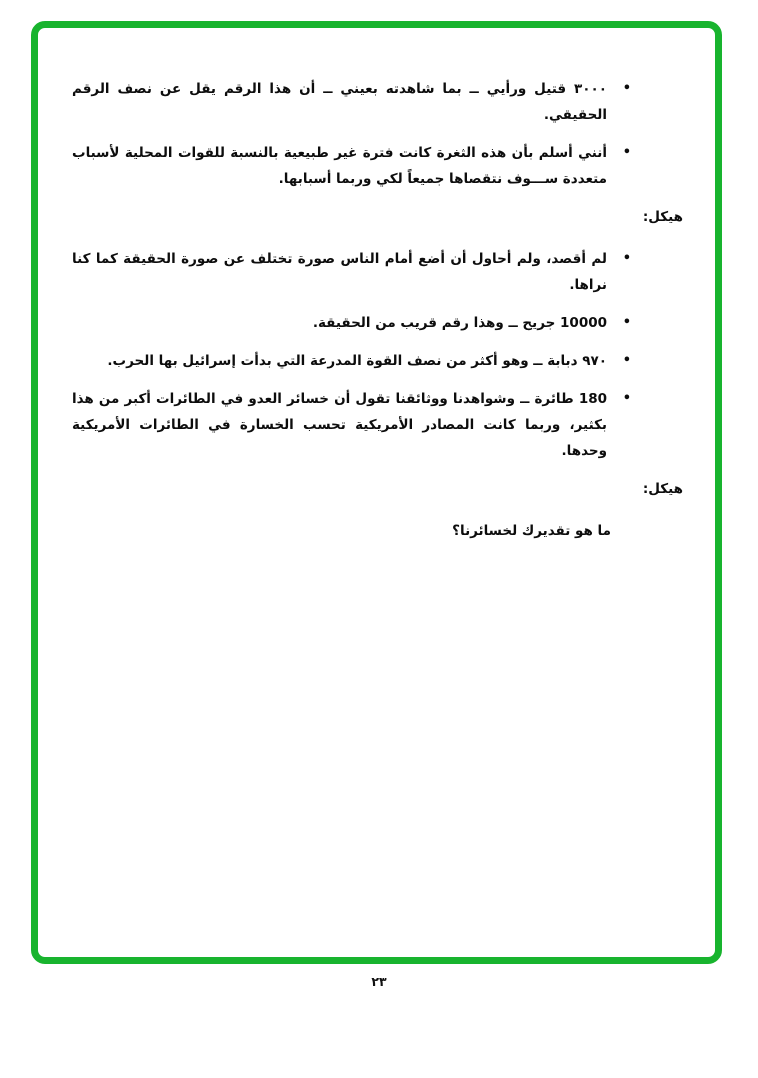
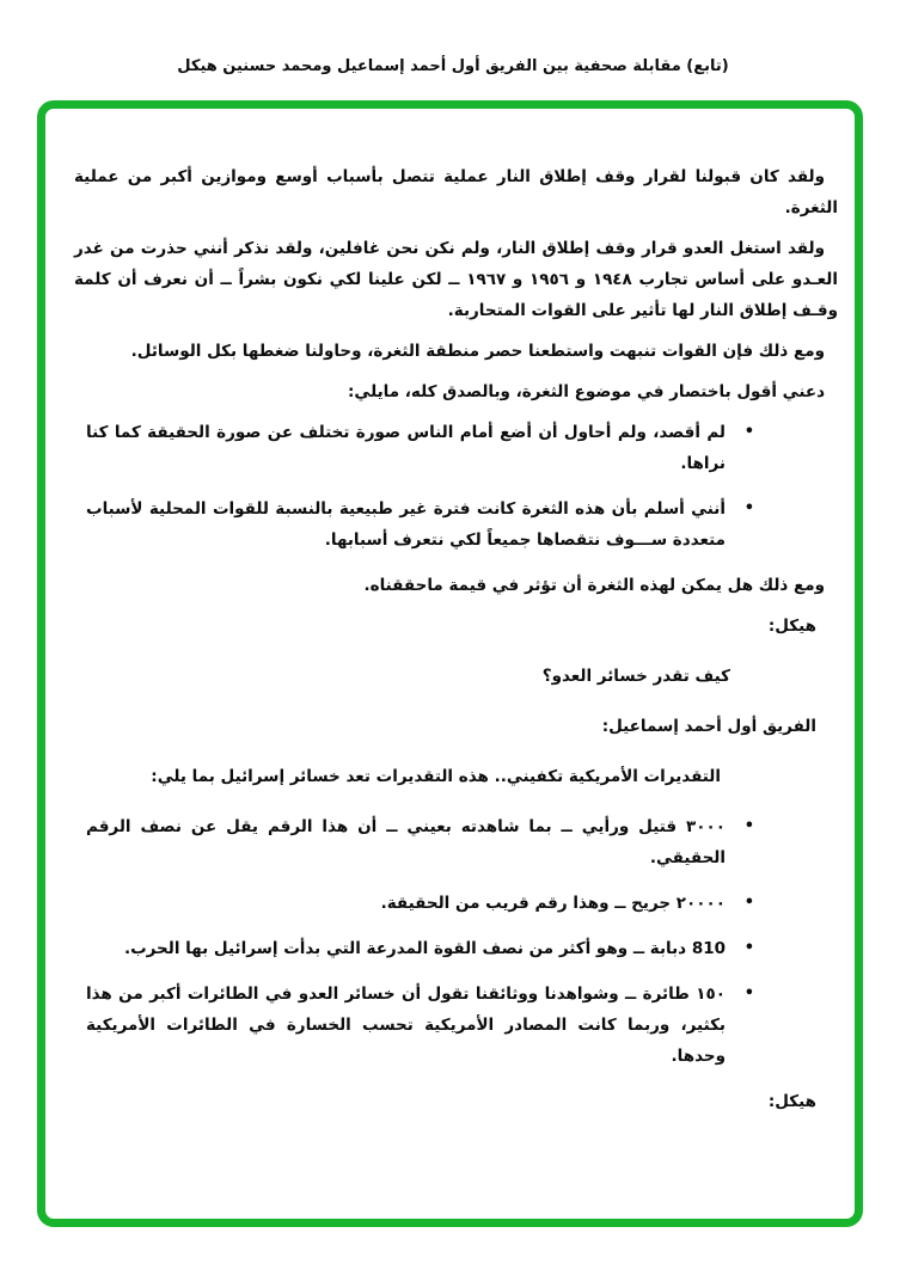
+ (تابع) مقابلة صحفية بين الفريق أول أحمد إسماعيل ومحمد حسنين هيكل
+ ولقد كان قبولنا لقرار وقف إطلاق النار عملية تتصل بأسباب أوسع وموازين أكبر من عملية الثغرة.
+ ولقد استغل العدو قرار وقف إطلاق النار، ولم نكن نحن غافلين، ولقد نذكر أنني حذرت من غدر العـدو على أساس تجارب ١٩٤٨ و ١٩٥٦ و ١٩٦٧ ــ لكن علينا لكي نكون بشراً ــ أن نعرف أن كلمة وقـف إطلاق النار لها تأثير على القوات المتحاربة.
+ ومع ذلك فإن القوات تنبهت واستطعنا حصر منطقة الثغرة، وحاولنا ضغطها بكل الوسائل.
+ دعني أقول باختصار في موضوع الثغرة، وبالصدق كله، مايلي:
  •
- ٣٠٠٠ قتيل ورأيي ــ بما شاهدته بعيني ــ أن هذا الرقم يقل عن نصف الرقم الحقيقي.
+ لم أقصد، ولم أحاول أن أضع أمام الناس صورة تختلف عن صورة الحقيقة كما كنا نراها.
  •
- أنني أسلم بأن هذه الثغرة كانت فترة غير طبيعية بالنسبة للقوات المحلية لأسباب متعددة ســـوف نتقصاها جميعاً لكي وربما أسبابها.
+ أنني أسلم بأن هذه الثغرة كانت فترة غير طبيعية بالنسبة للقوات المحلية لأسباب متعددة ســـوف نتقصاها جميعاً لكي نتعرف أسبابها.
+ ومع ذلك هل يمكن لهذه الثغرة أن تؤثر في قيمة ماحققناه.
  هيكل:
+ كيف تقدر خسائر العدو؟
+ الفريق أول أحمد إسماعيل:
+ التقديرات الأمريكية تكفيني.. هذه التقديرات تعد خسائر إسرائيل بما يلي:
  •
- لم أقصد، ولم أحاول أن أضع أمام الناس صورة تختلف عن صورة الحقيقة كما كنا نراها.
+ ٣٠٠٠ قتيل ورأيي ــ بما شاهدته بعيني ــ أن هذا الرقم يقل عن نصف الرقم الحقيقي.
  •
- 10000 جريح ــ وهذا رقم قريب من الحقيقة.
+ ٢٠٠٠٠ جريح ــ وهذا رقم قريب من الحقيقة.
  •
- ٩٧٠ دبابة ــ وهو أكثر من نصف القوة المدرعة التي بدأت إسرائيل بها الحرب.
+ 810 دبابة ــ وهو أكثر من نصف القوة المدرعة التي بدأت إسرائيل بها الحرب.
  •
- 180 طائرة ــ وشواهدنا ووثائقنا تقول أن خسائر العدو في الطائرات أكبر من هذا بكثير، وربما كانت المصادر الأمريكية تحسب الخسارة في الطائرات الأمريكية وحدها.
+ ١٥٠ طائرة ــ وشواهدنا ووثائقنا تقول أن خسائر العدو في الطائرات أكبر من هذا بكثير، وربما كانت المصادر الأمريكية تحسب الخسارة في الطائرات الأمريكية وحدها.
  هيكل:
- ما هو تقديرك لخسائرنا؟
- ٢٣
